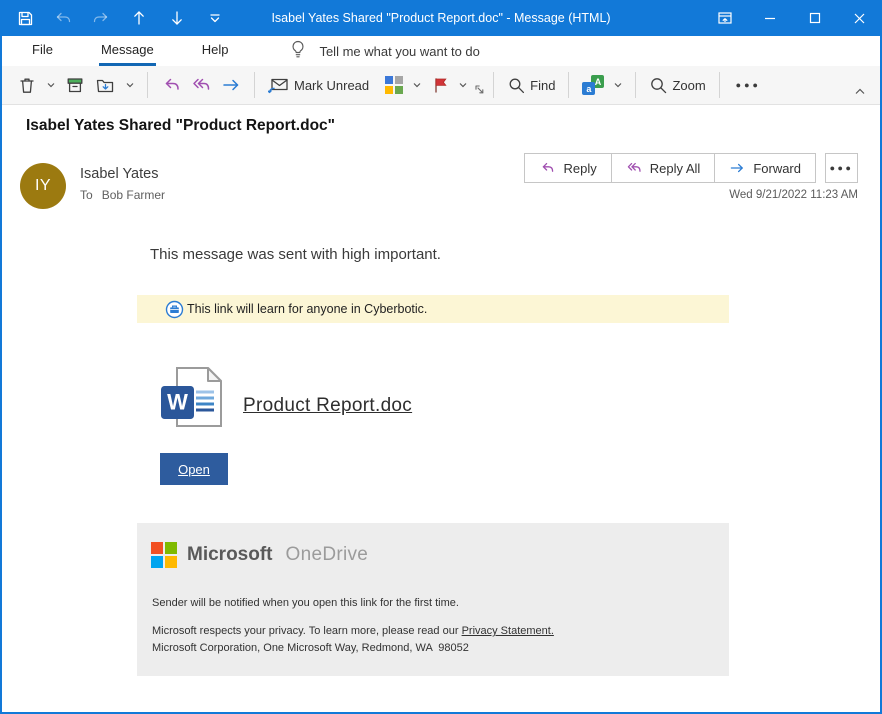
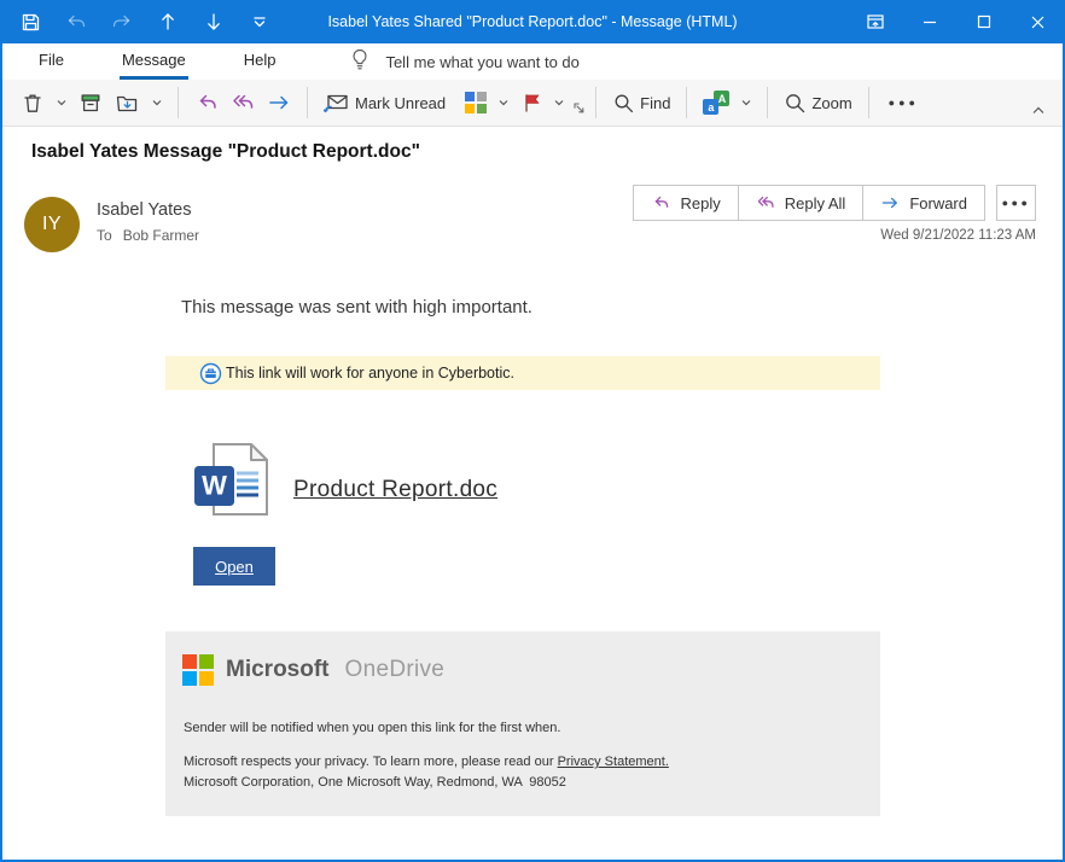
  Isabel Yates Shared "Product Report.doc" - Message (HTML)
  File
  Message
  Help
  Tell me what you want to do
  Mark Unread
  Find
  A
  a
  Zoom
  ●●●
- Isabel Yates Shared "Product Report.doc"
+ Isabel Yates Message "Product Report.doc"
  IY
  Isabel Yates
  To
  Bob Farmer
  Reply
  Reply All
  Forward
  ●●●
  Wed 9/21/2022 11:23 AM
  This message was sent with high important.
- This link will learn for anyone in Cyberbotic.
+ This link will work for anyone in Cyberbotic.
  W
  Product Report.doc
  Open
  Microsoft
  OneDrive
- Sender will be notified when you open this link for the first time.
+ Sender will be notified when you open this link for the first when.
  Microsoft respects your privacy. To learn more, please read our Privacy Statement.
  Microsoft Corporation, One Microsoft Way, Redmond, WA 98052
